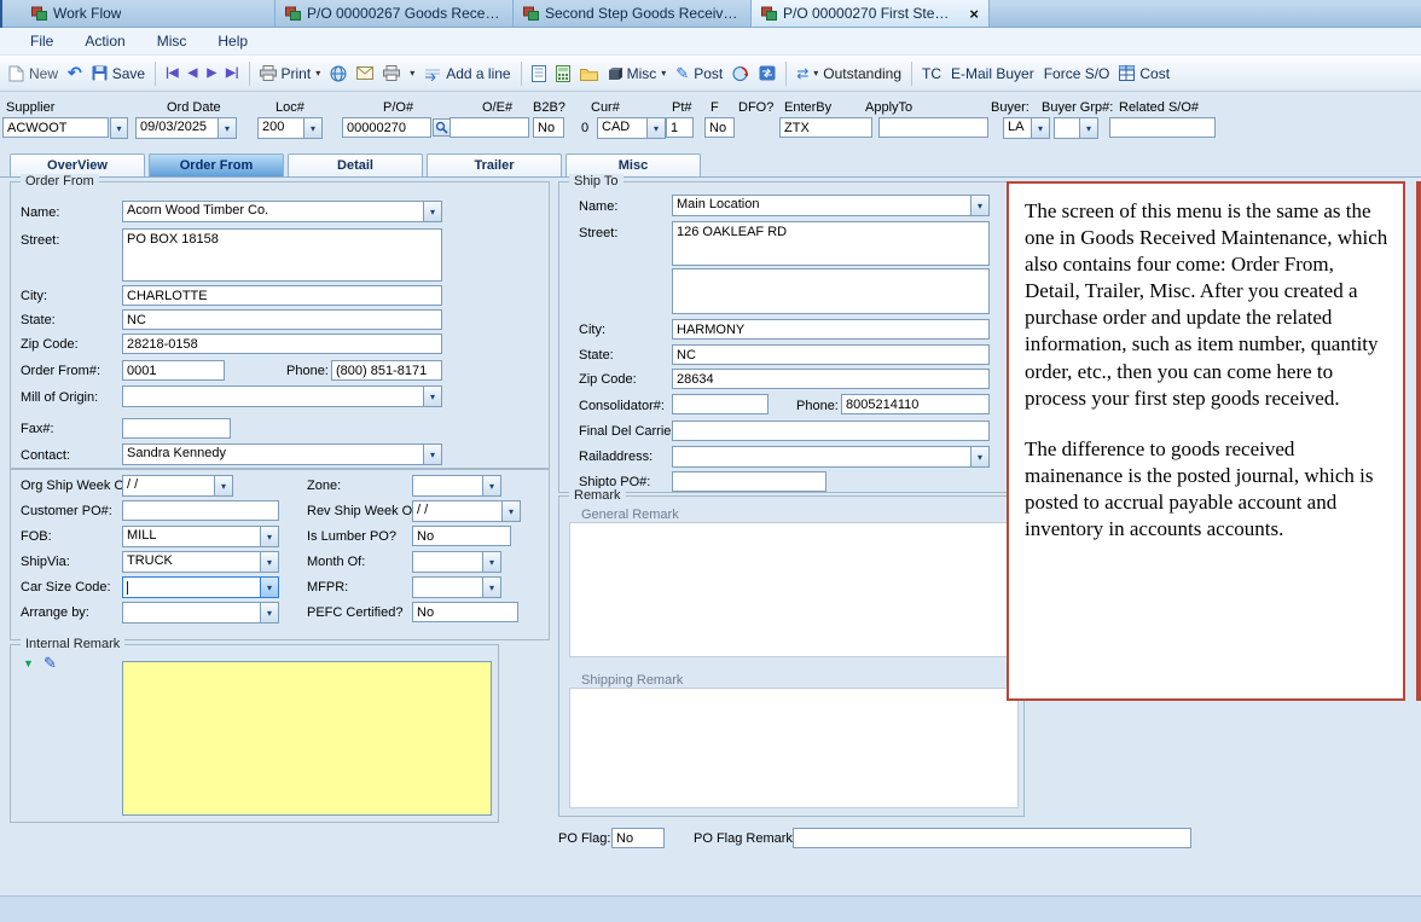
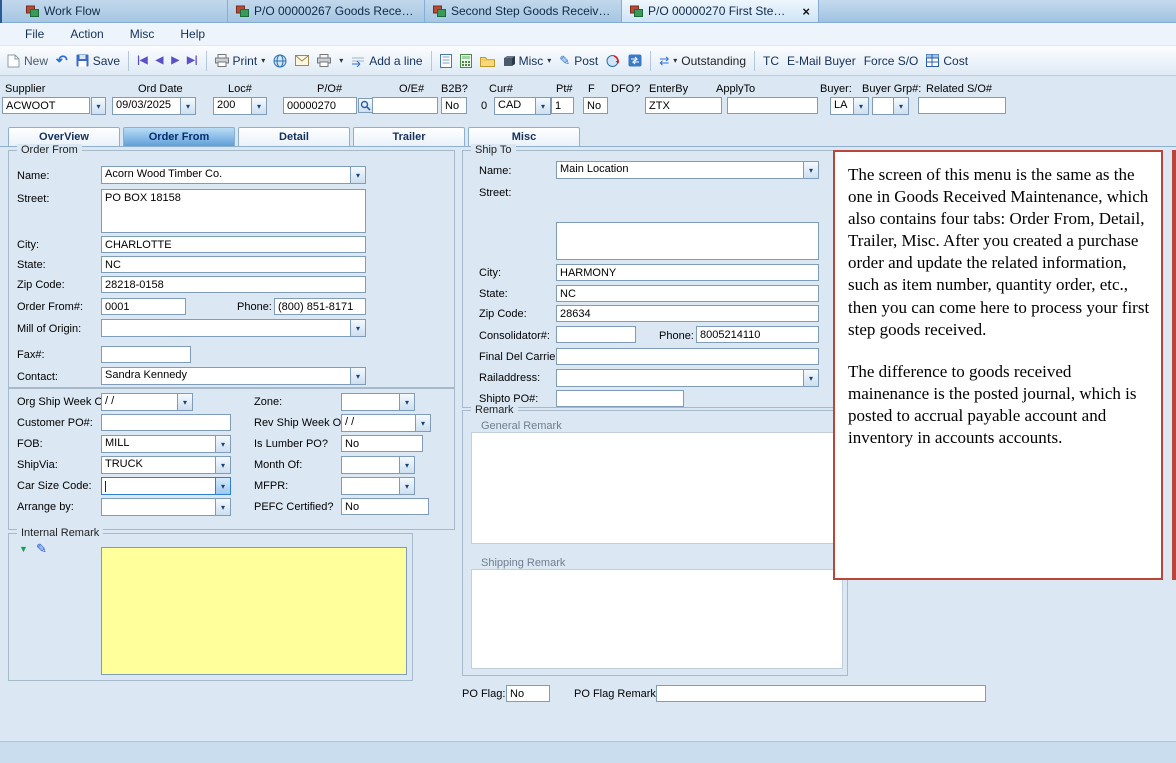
  Work Flow
  P/O 00000267 Goods Receive
  Second Step Goods Received
  P/O 00000270 First Step
  ×
  File
  Action
  Misc
  Help
  New
  ↶
  Save
  |◀
  ◀
  ▶
  ▶|
  Print
  ▾
  ▾
  Add a line
  Misc
  ▾
  ✎
  Post
  ⇄
  ▾
  Outstanding
  TC
  E-Mail Buyer
  Force S/O
  Cost
  Supplier
  Ord Date
  Loc#
  P/O#
  O/E#
  B2B?
  Cur#
  Pt#
  F
  DFO?
  EnterBy
  ApplyTo
  Buyer:
  Buyer Grp#:
  Related S/O#
  ACWOOT
  ▾
  09/03/2025
  ▾
  200
  ▾
  00000270
  No
  0
  CAD
  ▾
  1
  No
  ZTX
  LA
  ▾
  ▾
  OverView
  Order From
  Detail
  Trailer
  Misc
  Order From
  Name:
  Acorn Wood Timber Co.
  ▾
  Street:
  PO BOX 18158
  City:
  CHARLOTTE
  State:
  NC
  Zip Code:
  28218-0158
  Order From#:
  0001
  Phone:
  (800) 851-8171
  Mill of Origin:
  ▾
  Fax#:
  Contact:
  Sandra Kennedy
  ▾
  Org Ship Week O
  / /
  ▾
  Customer PO#:
  FOB:
  MILL
  ▾
  ShipVia:
  TRUCK
  ▾
  Car Size Code:
  ▾
  Arrange by:
  ▾
  Zone:
  ▾
  Rev Ship Week O
  / /
  ▾
  Is Lumber PO?
  No
  Month Of:
  ▾
  MFPR:
  ▾
  PEFC Certified?
  No
  Internal Remark
  ▼
  ✎
  Ship To
  Name:
  Main Location
  ▾
  Street:
- 126 OAKLEAF RD
  City:
  HARMONY
  State:
  NC
  Zip Code:
  28634
  Consolidator#:
  Phone:
  8005214110
  Final Del Carrie
  Railaddress:
  ▾
  Shipto PO#:
  Remark
  General Remark
  Shipping Remark
  PO Flag:
  No
  PO Flag Remark
- The screen of this menu is the same as the one in Goods Received Maintenance, which also contains four come: Order From, Detail, Trailer, Misc. After you created a purchase order and update the related information, such as item number, quantity order, etc., then you can come here to process your first step goods received.
+ The screen of this menu is the same as the one in Goods Received Maintenance, which also contains four tabs: Order From, Detail, Trailer, Misc. After you created a purchase order and update the related information, such as item number, quantity order, etc., then you can come here to process your first step goods received.
  The difference to goods received mainenance is the posted journal, which is posted to accrual payable account and inventory in accounts accounts.
